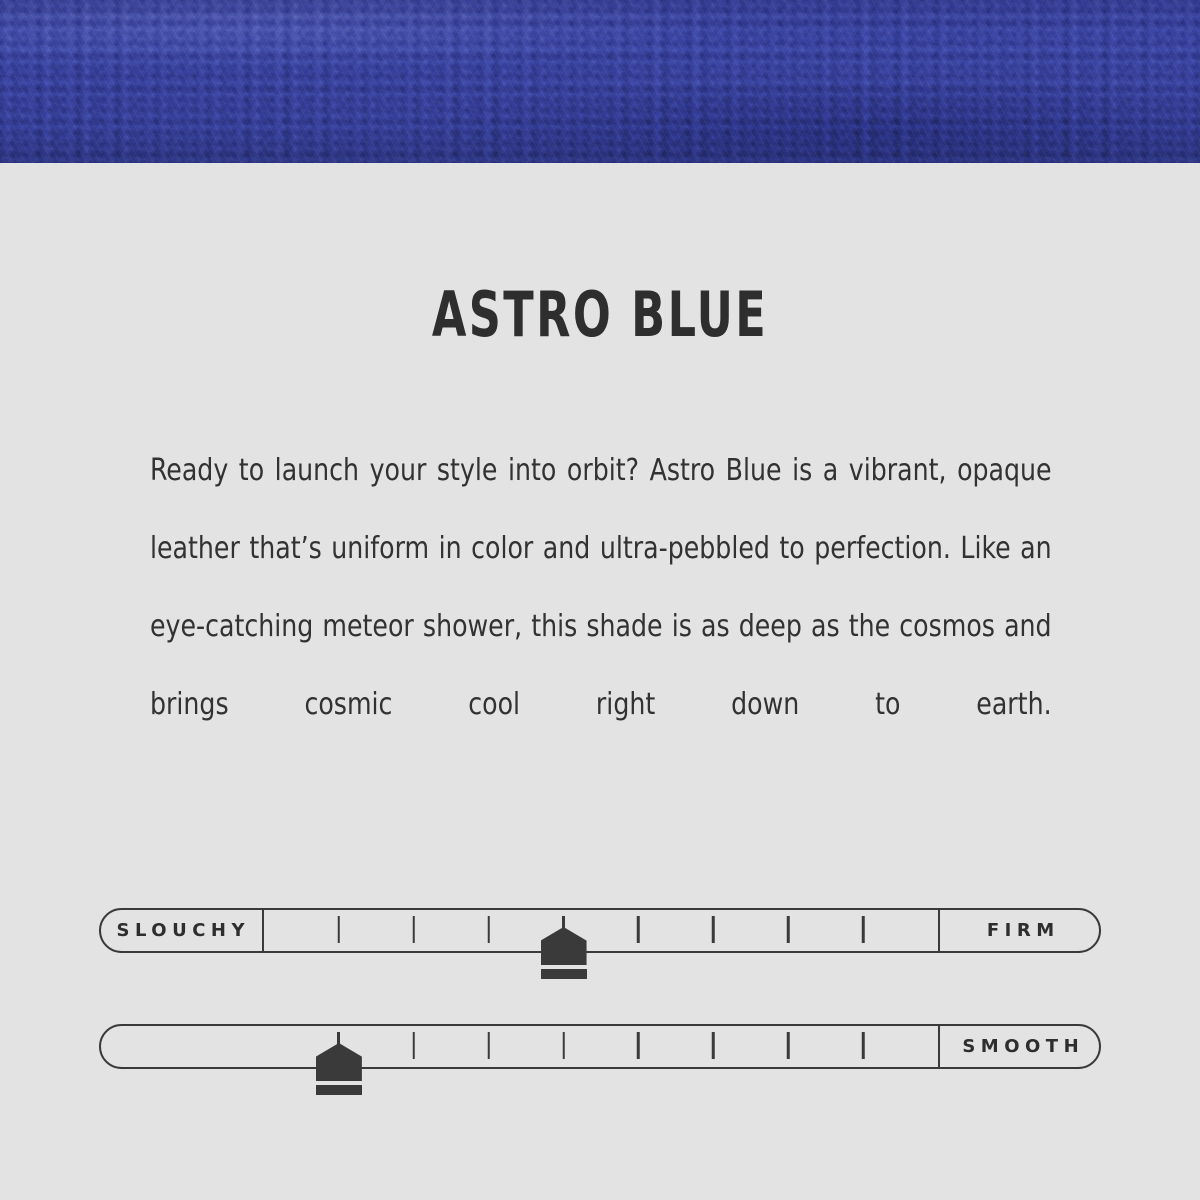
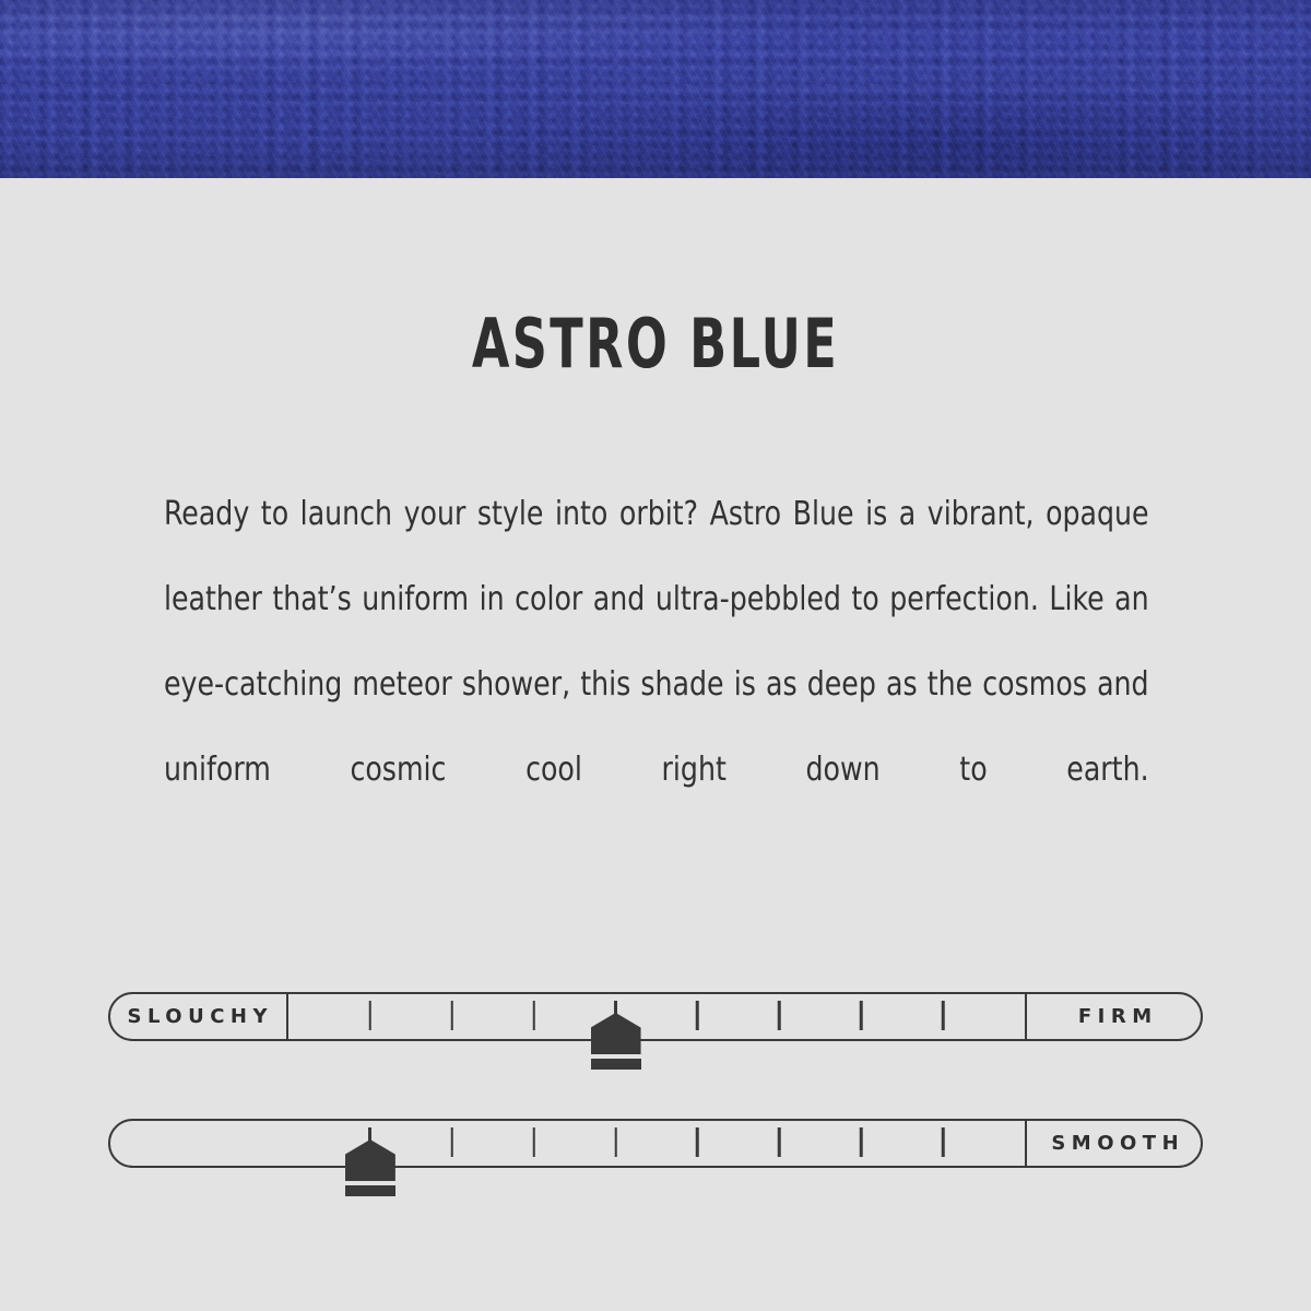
  ASTRO BLUE
- Ready to launch your style into orbit? Astro Blue is a vibrant, opaque leather that’s uniform in color and ultra-pebbled to perfection. Like an eye-catching meteor shower, this shade is as deep as the cosmos and brings cosmic cool right down to earth.
+ Ready to launch your style into orbit? Astro Blue is a vibrant, opaque leather that’s uniform in color and ultra-pebbled to perfection. Like an eye-catching meteor shower, this shade is as deep as the cosmos and uniform cosmic cool right down to earth.
  SLOUCHY
  FIRM
  SMOOTH
